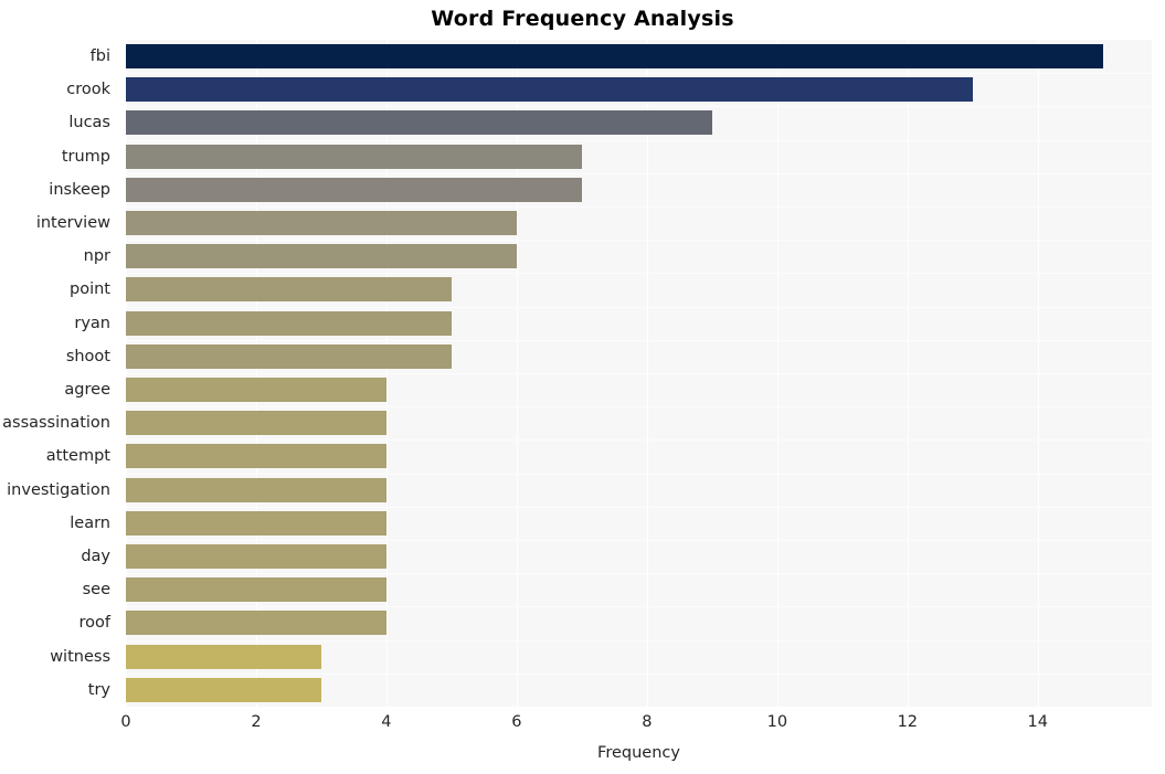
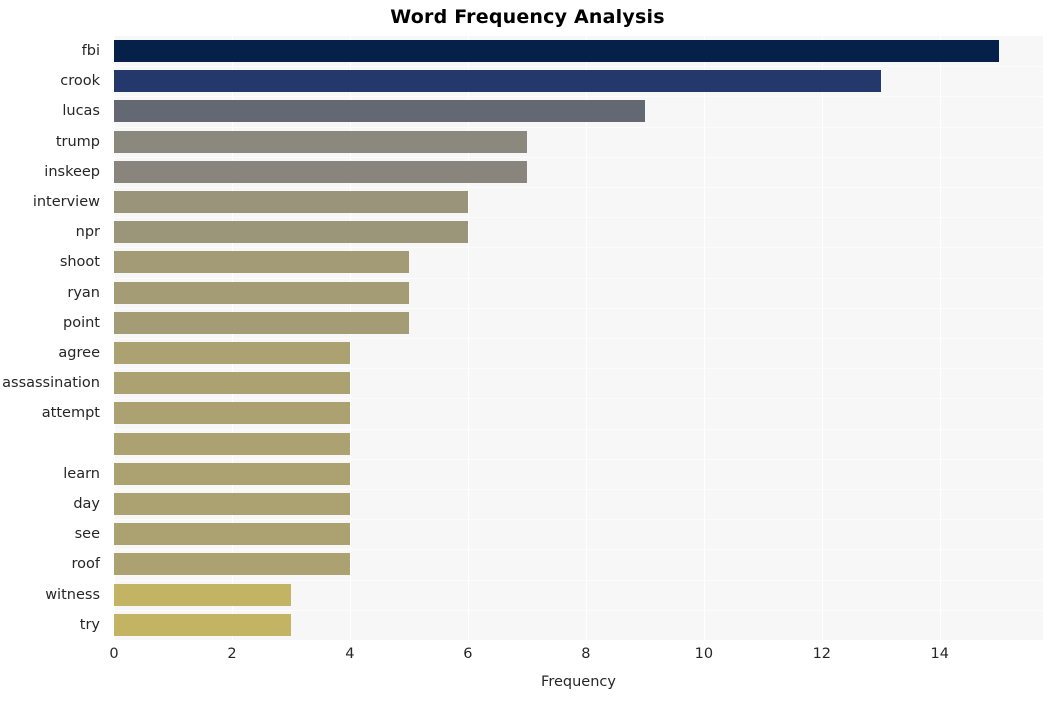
  Word Frequency Analysis
  fbi
  crook
  lucas
  trump
  inskeep
  interview
  npr
- point
+ shoot
  ryan
- shoot
+ point
  agree
  assassination
  attempt
- investigation
  learn
  day
  see
  roof
  witness
  try
  0
  2
  4
  6
  8
  10
  12
  14
  Frequency
